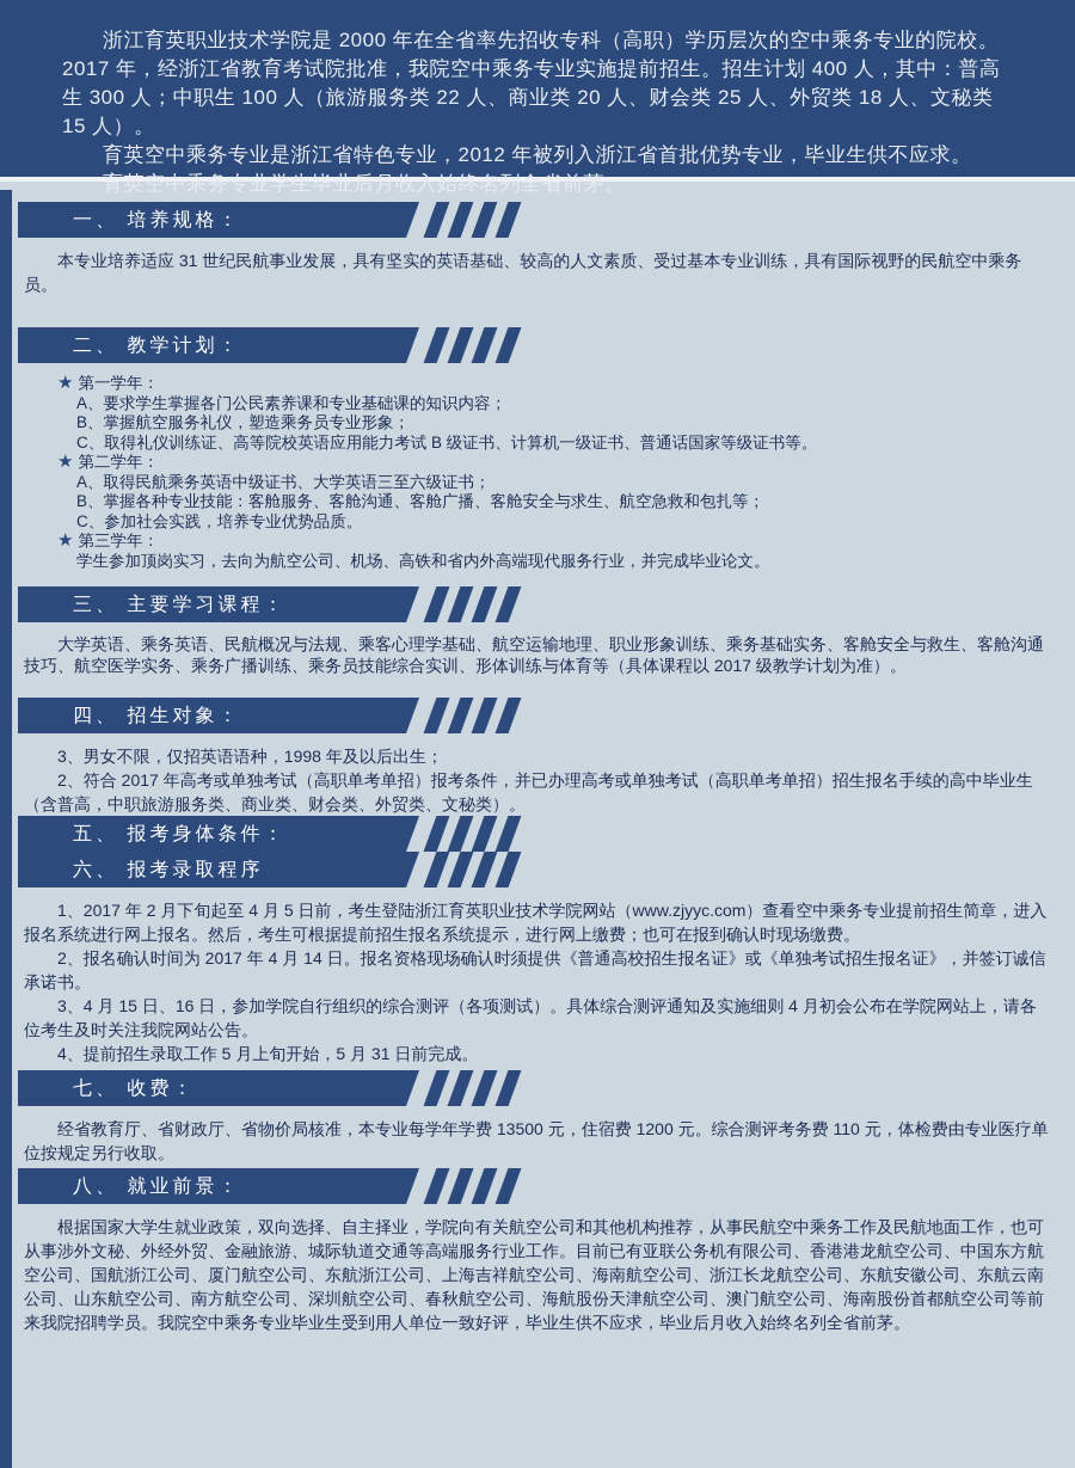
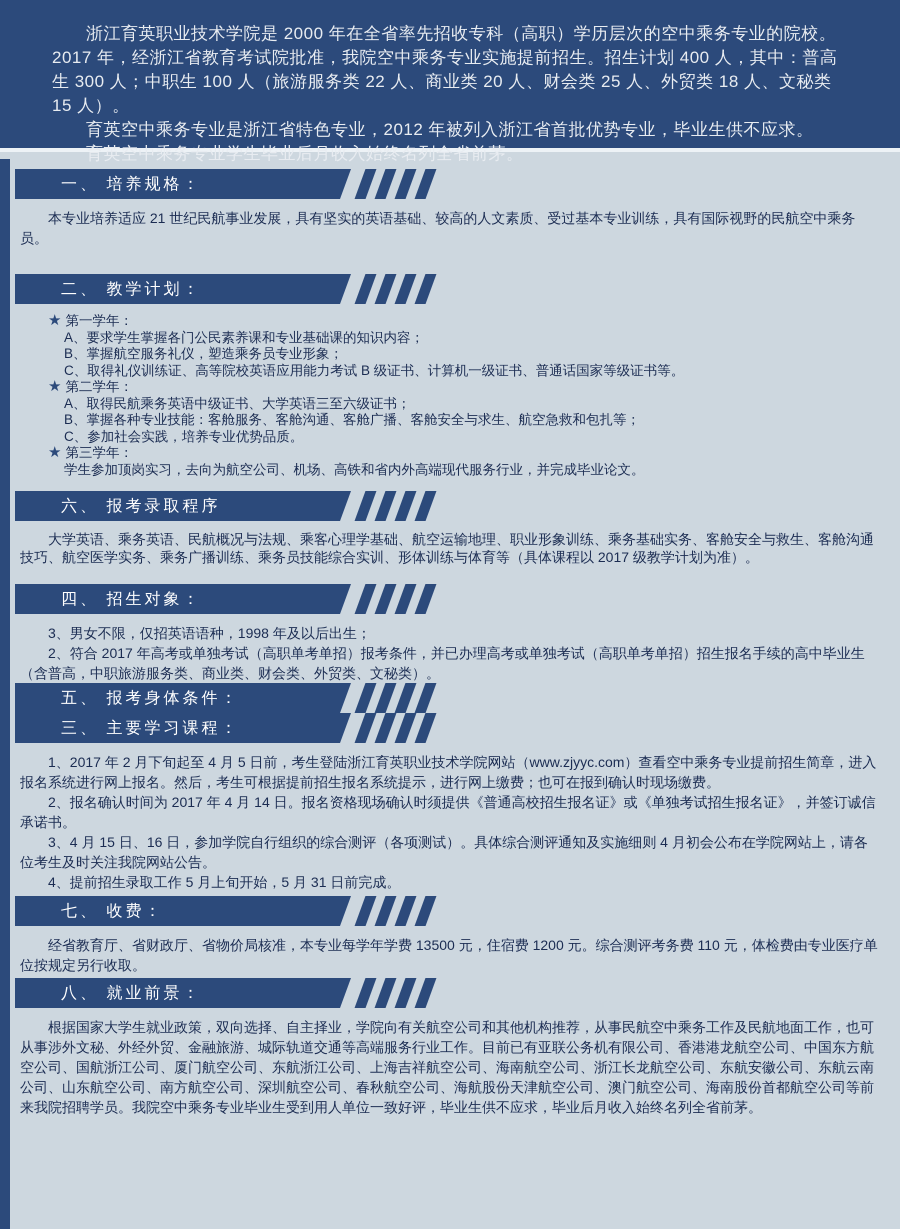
  浙江育英职业技术学院是 2000 年在全省率先招收专科（高职）学历层次的空中乘务专业的院校。2017 年，经浙江省教育考试院批准，我院空中乘务专业实施提前招生。招生计划 400 人，其中：普高生 300 人；中职生 100 人（旅游服务类 22 人、商业类 20 人、财会类 25 人、外贸类 18 人、文秘类 15 人）。
  育英空中乘务专业是浙江省特色专业，2012 年被列入浙江省首批优势专业，毕业生供不应求。
  育英空中乘务专业学生毕业后月收入始终名列全省前茅。
  一、 培养规格：
- 本专业培养适应 31 世纪民航事业发展，具有坚实的英语基础、较高的人文素质、受过基本专业训练，具有国际视野的民航空中乘务员。
+ 本专业培养适应 21 世纪民航事业发展，具有坚实的英语基础、较高的人文素质、受过基本专业训练，具有国际视野的民航空中乘务员。
  二、 教学计划：
  ★
  第一学年：
  A、要求学生掌握各门公民素养课和专业基础课的知识内容；
  B、掌握航空服务礼仪，塑造乘务员专业形象；
  C、取得礼仪训练证、高等院校英语应用能力考试 B 级证书、计算机一级证书、普通话国家等级证书等。
  ★
  第二学年：
  A、取得民航乘务英语中级证书、大学英语三至六级证书；
  B、掌握各种专业技能：客舱服务、客舱沟通、客舱广播、客舱安全与求生、航空急救和包扎等；
  C、参加社会实践，培养专业优势品质。
  ★
  第三学年：
  学生参加顶岗实习，去向为航空公司、机场、高铁和省内外高端现代服务行业，并完成毕业论文。
- 三、 主要学习课程：
+ 六、 报考录取程序
  大学英语、乘务英语、民航概况与法规、乘客心理学基础、航空运输地理、职业形象训练、乘务基础实务、客舱安全与救生、客舱沟通技巧、航空医学实务、乘务广播训练、乘务员技能综合实训、形体训练与体育等（具体课程以 2017 级教学计划为准）。
  四、 招生对象：
  3、男女不限，仅招英语语种，1998 年及以后出生；
  2、符合 2017 年高考或单独考试（高职单考单招）报考条件，并已办理高考或单独考试（高职单考单招）招生报名手续的高中毕业生（含普高，中职旅游服务类、商业类、财会类、外贸类、文秘类）。
  五、 报考身体条件：
- 六、 报考录取程序
+ 三、 主要学习课程：
  1、2017 年 2 月下旬起至 4 月 5 日前，考生登陆浙江育英职业技术学院网站（www.zjyyc.com）查看空中乘务专业提前招生简章，进入报名系统进行网上报名。然后，考生可根据提前招生报名系统提示，进行网上缴费；也可在报到确认时现场缴费。
  2、报名确认时间为 2017 年 4 月 14 日。报名资格现场确认时须提供《普通高校招生报名证》或《单独考试招生报名证》，并签订诚信承诺书。
  3、4 月 15 日、16 日，参加学院自行组织的综合测评（各项测试）。具体综合测评通知及实施细则 4 月初会公布在学院网站上，请各位考生及时关注我院网站公告。
  4、提前招生录取工作 5 月上旬开始，5 月 31 日前完成。
  七、 收费：
  经省教育厅、省财政厅、省物价局核准，本专业每学年学费 13500 元，住宿费 1200 元。综合测评考务费 110 元，体检费由专业医疗单位按规定另行收取。
  八、 就业前景：
  根据国家大学生就业政策，双向选择、自主择业，学院向有关航空公司和其他机构推荐，从事民航空中乘务工作及民航地面工作，也可从事涉外文秘、外经外贸、金融旅游、城际轨道交通等高端服务行业工作。目前已有亚联公务机有限公司、香港港龙航空公司、中国东方航空公司、国航浙江公司、厦门航空公司、东航浙江公司、上海吉祥航空公司、海南航空公司、浙江长龙航空公司、东航安徽公司、东航云南公司、山东航空公司、南方航空公司、深圳航空公司、春秋航空公司、海航股份天津航空公司、澳门航空公司、海南股份首都航空公司等前来我院招聘学员。我院空中乘务专业毕业生受到用人单位一致好评，毕业生供不应求，毕业后月收入始终名列全省前茅。
